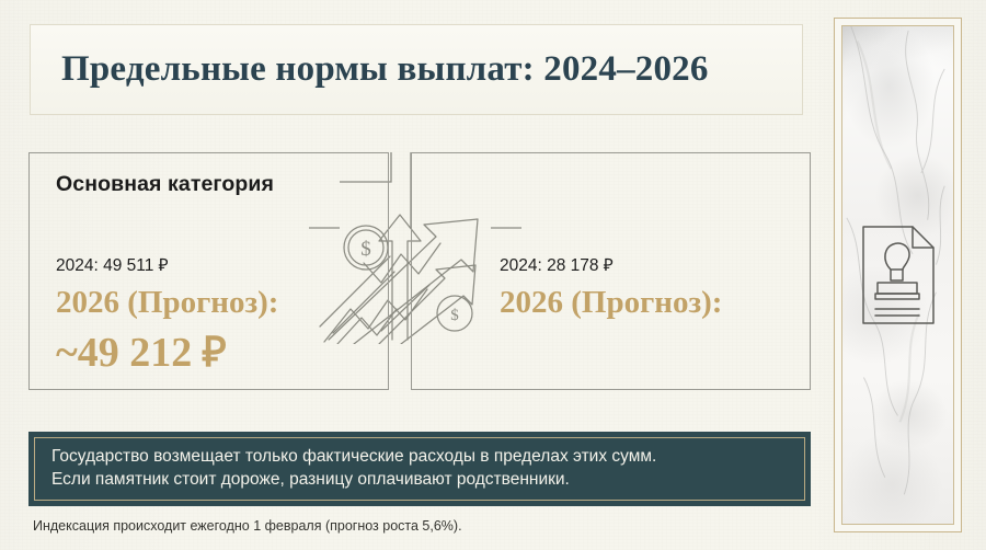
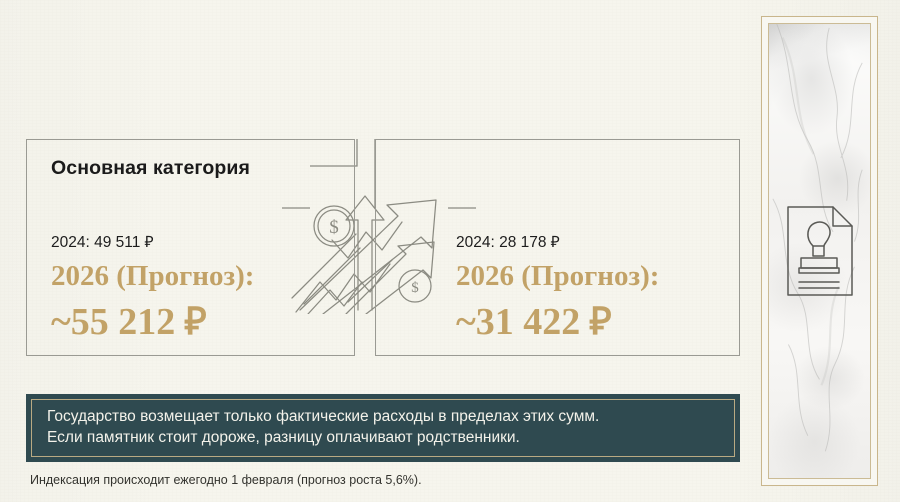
- Предельные нормы выплат: 2024–2026
  $
  $
  Основная категория
  2024: 49 511 ₽
  2026 (Прогноз):
- ~49 212 ₽
+ ~55 212 ₽
  2024: 28 178 ₽
  2026 (Прогноз):
+ ~31 422 ₽
  Государство возмещает только фактические расходы в пределах этих сумм.
  Если памятник стоит дороже, разницу оплачивают родственники.
  Индексация происходит ежегодно 1 февраля (прогноз роста 5,6%).
